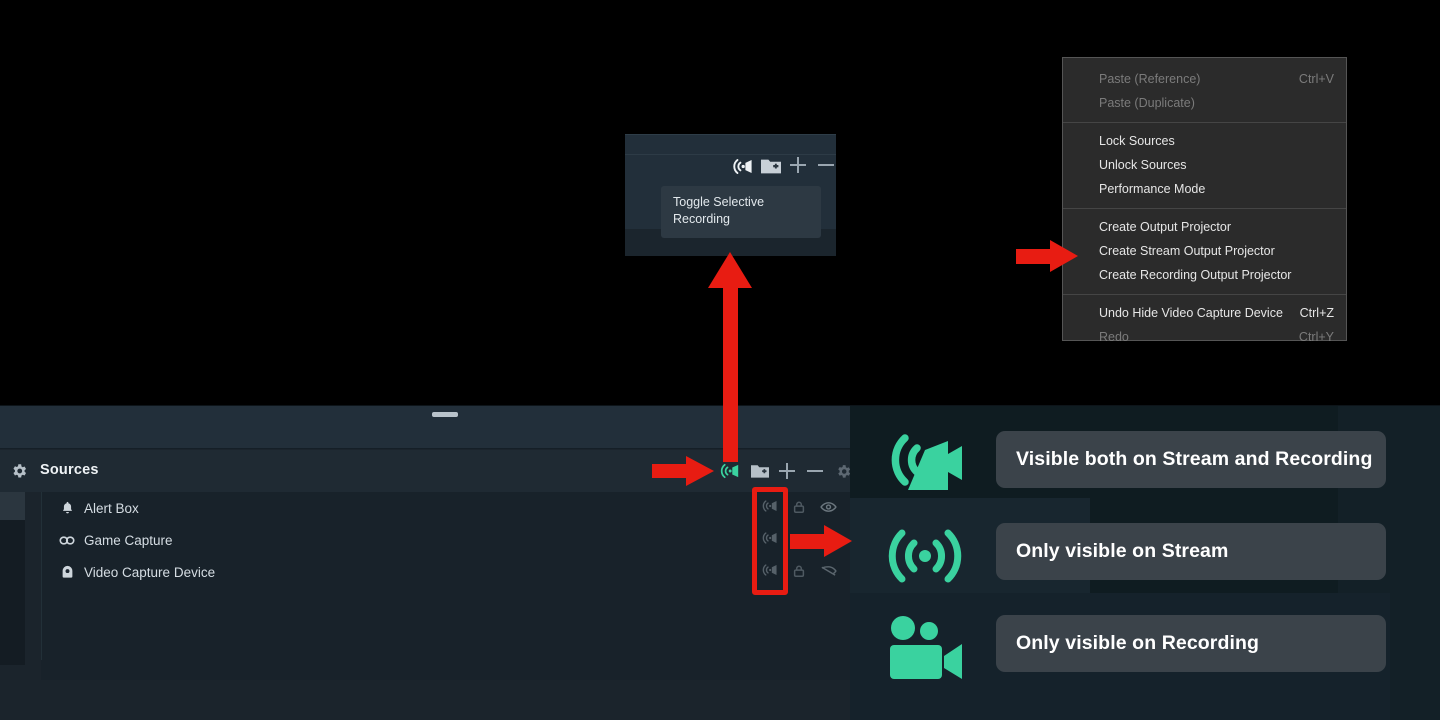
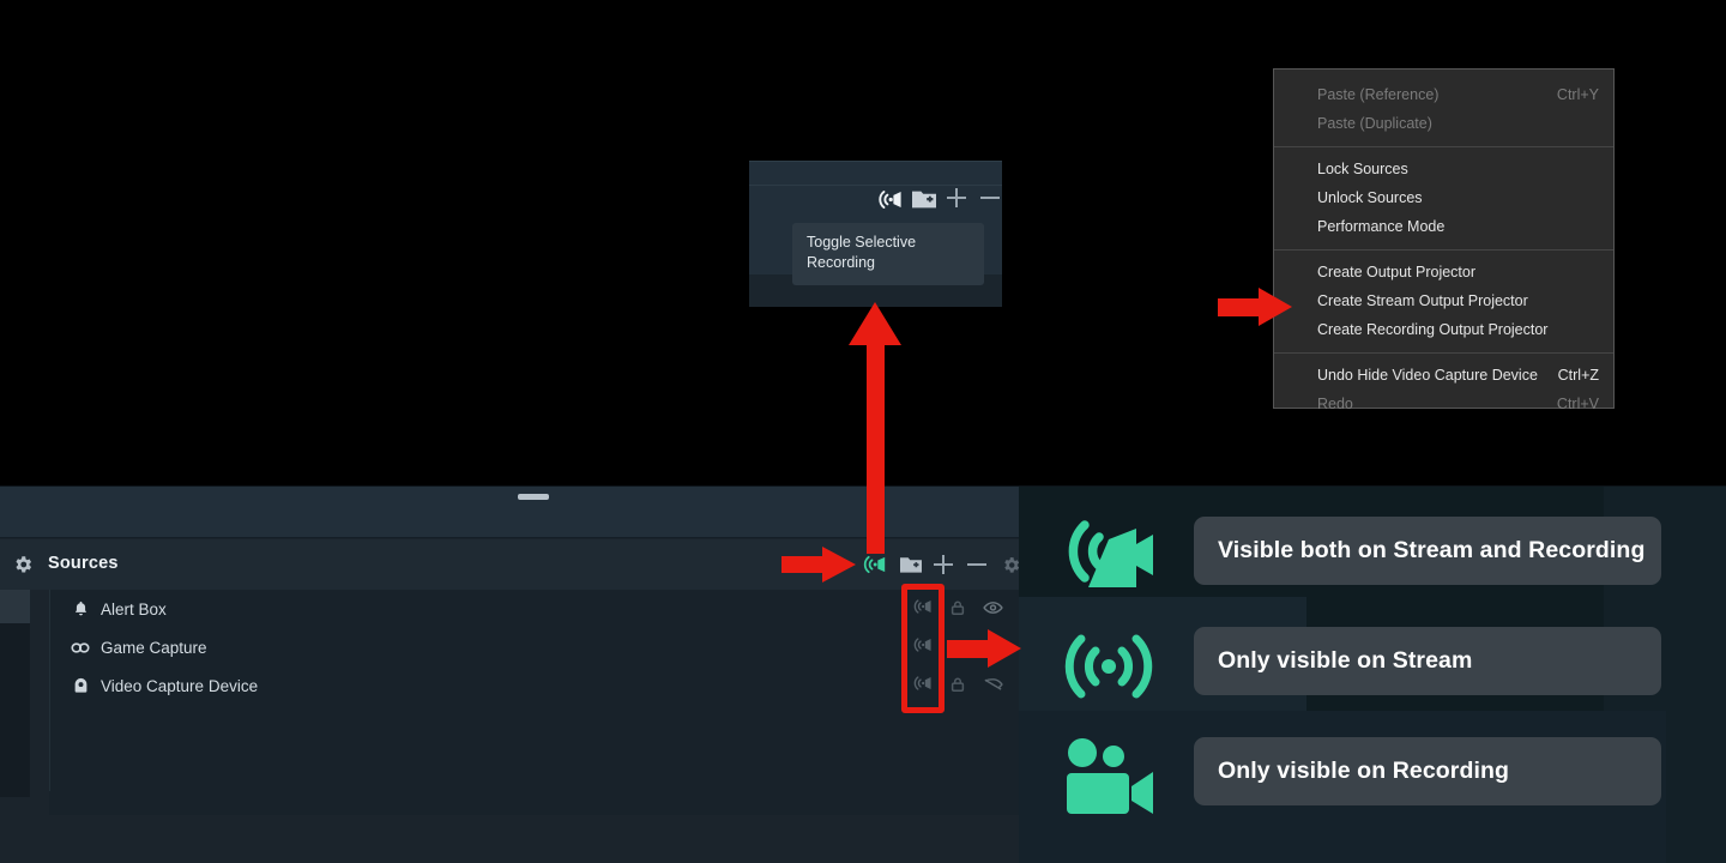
  Sources
  Alert Box
  Game Capture
  Video Capture Device
  Toggle Selective
  Recording
  Paste (Reference)
- Ctrl+V
+ Ctrl+Y
  Paste (Duplicate)
  Lock Sources
  Unlock Sources
  Performance Mode
  Create Output Projector
  Create Stream Output Projector
  Create Recording Output Projector
  Undo Hide Video Capture Device
  Ctrl+Z
  Redo
- Ctrl+Y
+ Ctrl+V
  Visible both on Stream and Recording
  Only visible on Stream
  Only visible on Recording
